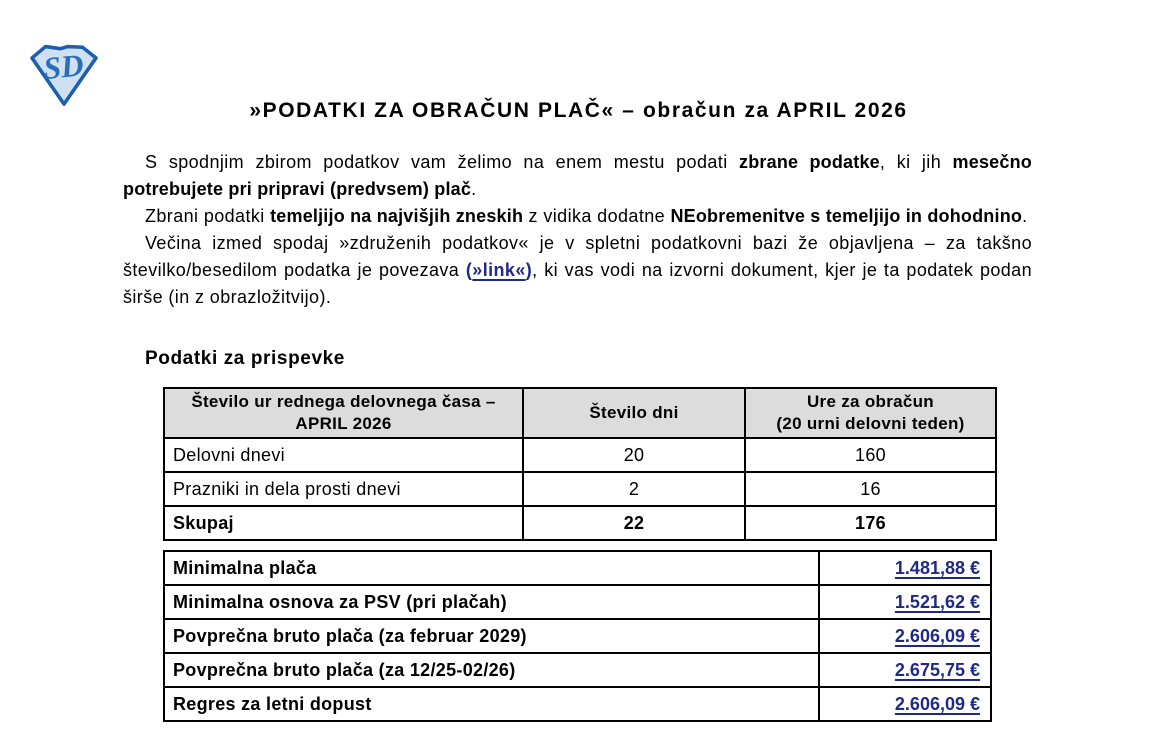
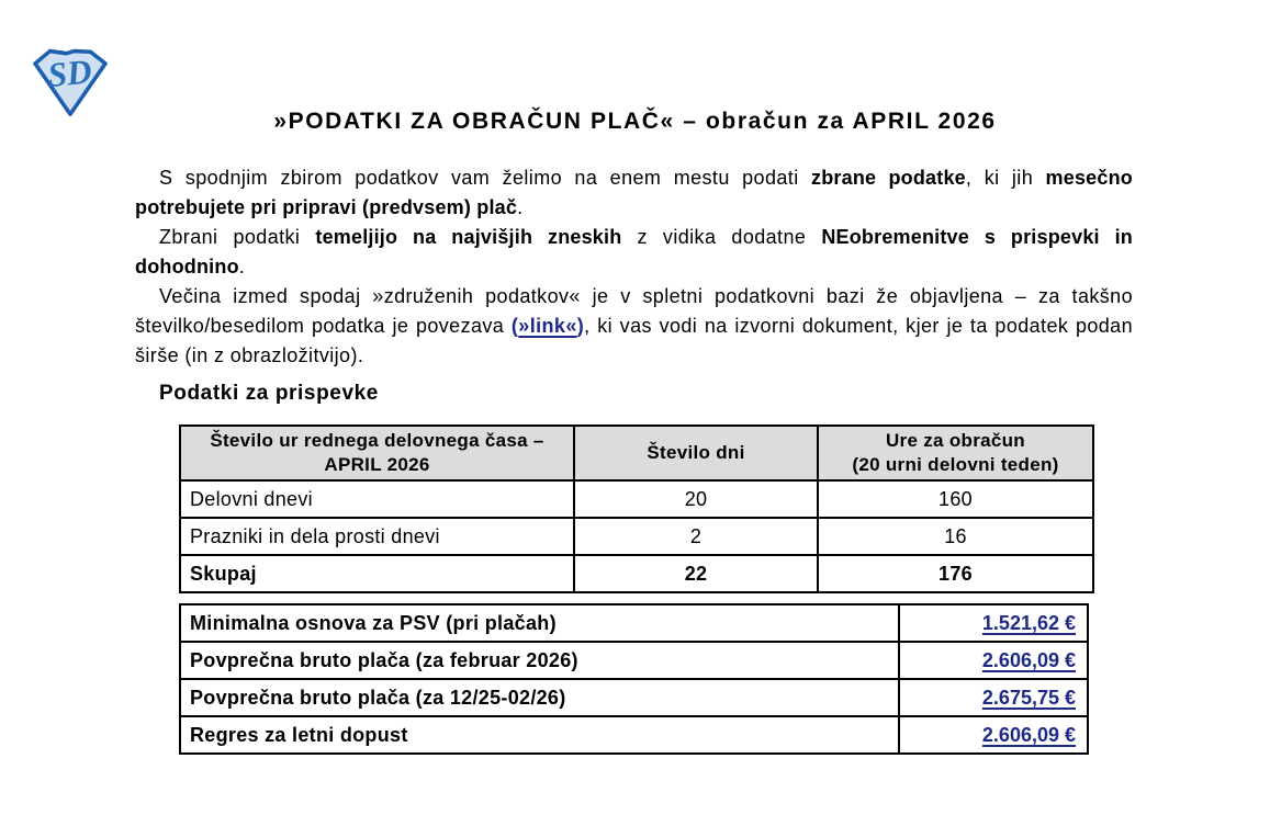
  »PODATKI ZA OBRAČUN PLAČ« – obračun za APRIL 2026
  S spodnjim zbirom podatkov vam želimo na enem mestu podati zbrane podatke, ki jih mesečno potrebujete pri pripravi (predvsem) plač.
- Zbrani podatki temeljijo na najvišjih zneskih z vidika dodatne NEobremenitve s temeljijo in dohodnino.
+ Zbrani podatki temeljijo na najvišjih zneskih z vidika dodatne NEobremenitve s prispevki in dohodnino.
  Večina izmed spodaj »združenih podatkov« je v spletni podatkovni bazi že objavljena – za takšno številko/besedilom podatka je povezava (»link«), ki vas vodi na izvorni dokument, kjer je ta podatek podan širše (in z obrazložitvijo).
  Podatki za prispevke
  Število ur rednega delovnega časa – APRIL 2026	Število dni	Ure za obračun (20 urni delovni teden)
  Delovni dnevi	20	160
  Prazniki in dela prosti dnevi	2	16
  Skupaj	22	176
- Minimalna plača	1.481,88 €
  Minimalna osnova za PSV (pri plačah)	1.521,62 €
- Povprečna bruto plača (za februar 2029)	2.606,09 €
+ Povprečna bruto plača (za februar 2026)	2.606,09 €
  Povprečna bruto plača (za 12/25-02/26)	2.675,75 €
  Regres za letni dopust	2.606,09 €
